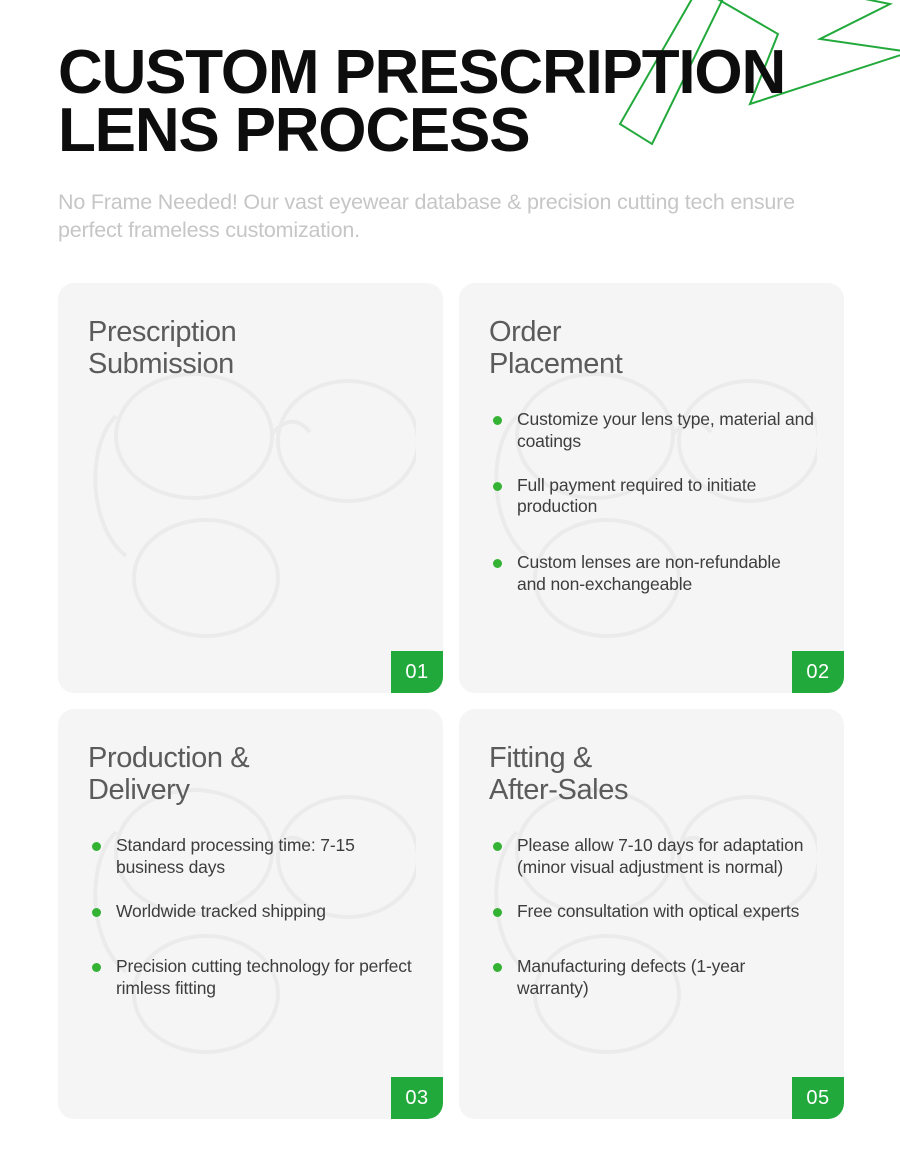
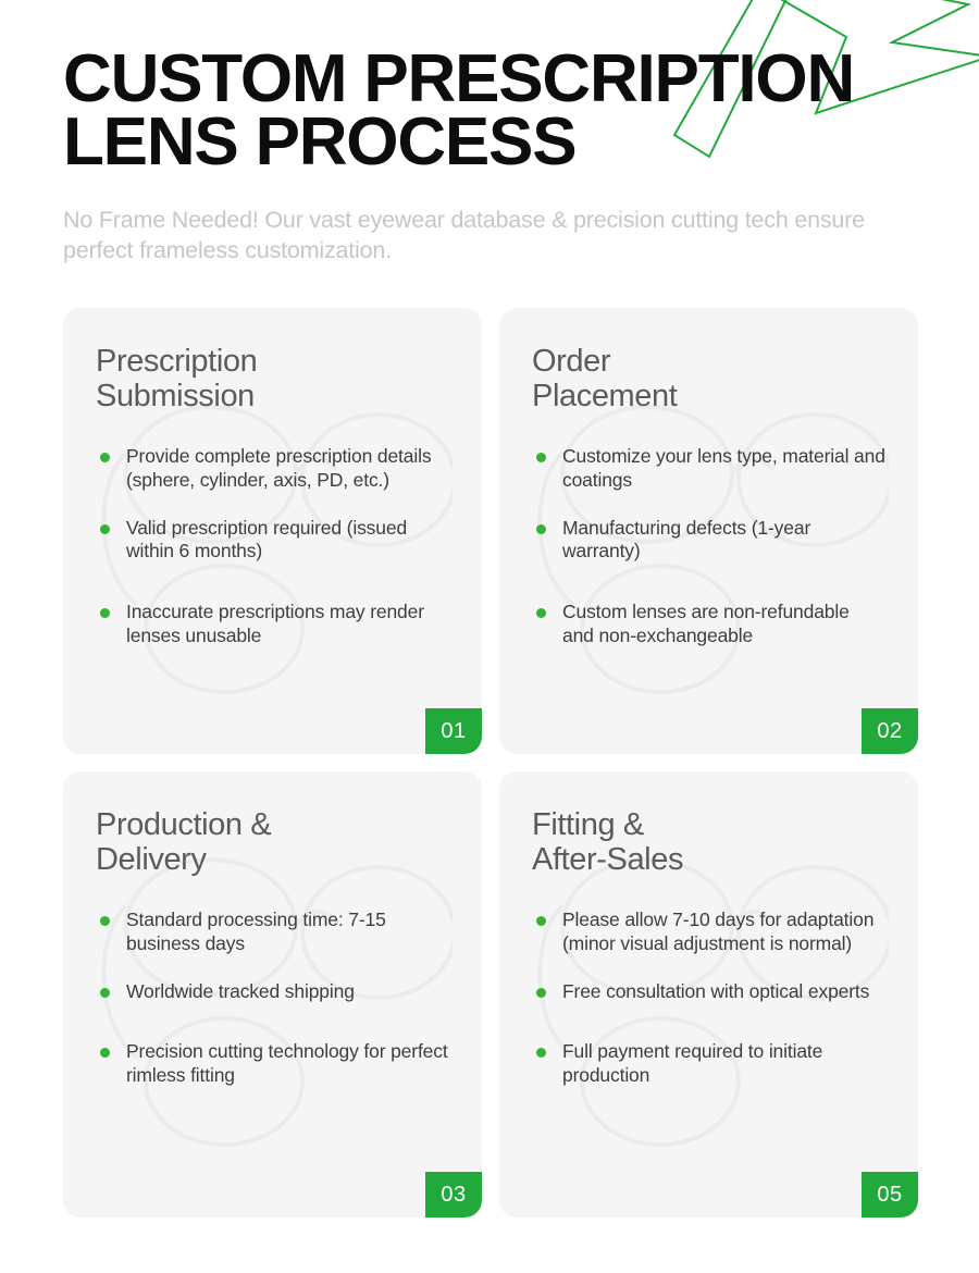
  CUSTOM PRESCRIPTION LENS PROCESS
  No Frame Needed! Our vast eyewear database & precision cutting tech ensure perfect frameless customization.
  Prescription
  Submission
+ Provide complete prescription details (sphere, cylinder, axis, PD, etc.)
+ Valid prescription required (issued within 6 months)
+ Inaccurate prescriptions may render lenses unusable
  01
  Order
  Placement
  Customize your lens type, material and coatings
- Full payment required to initiate production
+ Manufacturing defects (1-year warranty)
  Custom lenses are non-refundable and non-exchangeable
  02
  Production &
  Delivery
  Standard processing time: 7-15 business days
  Worldwide tracked shipping
  Precision cutting technology for perfect rimless fitting
  03
  Fitting &
  After-Sales
  Please allow 7-10 days for adaptation (minor visual adjustment is normal)
  Free consultation with optical experts
- Manufacturing defects (1-year warranty)
+ Full payment required to initiate production
  05
